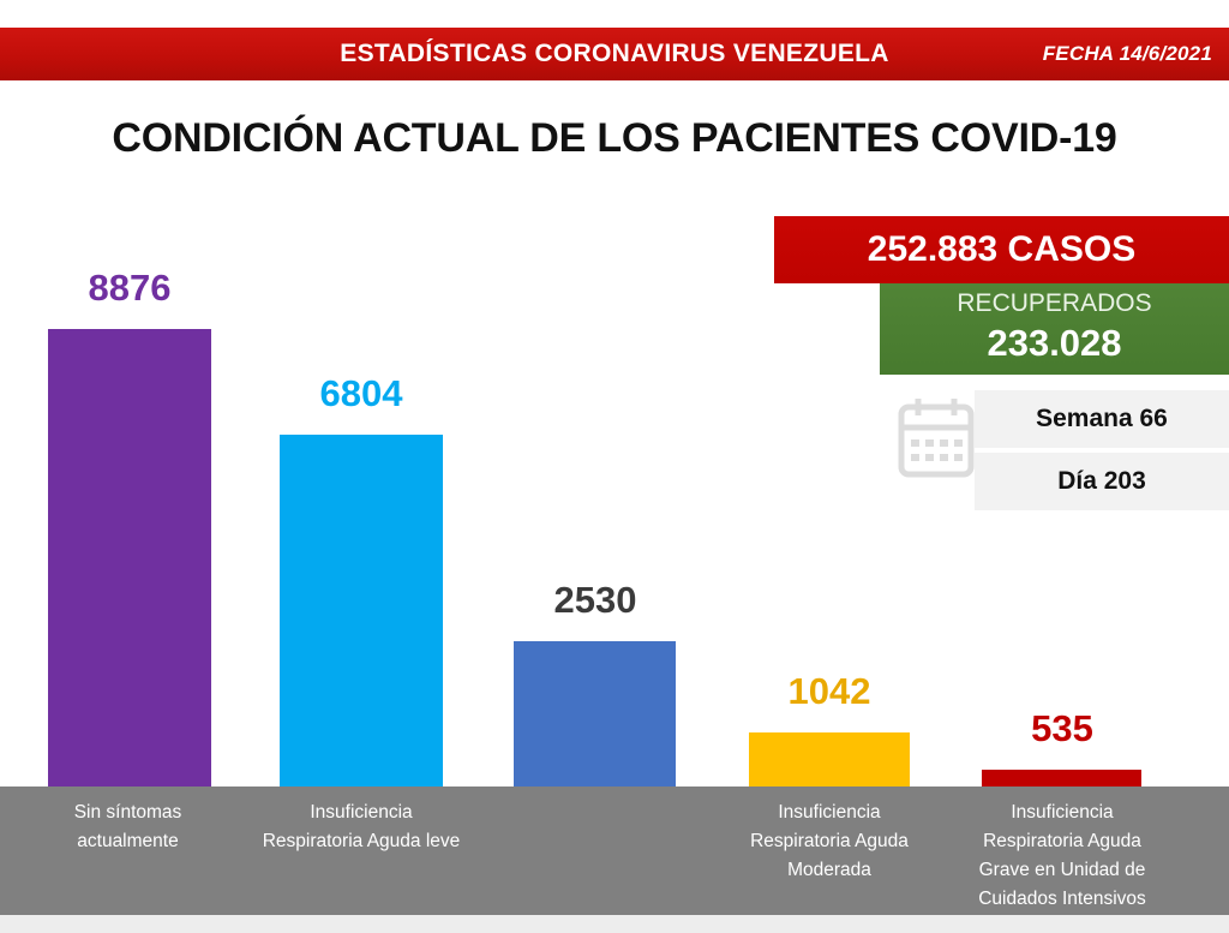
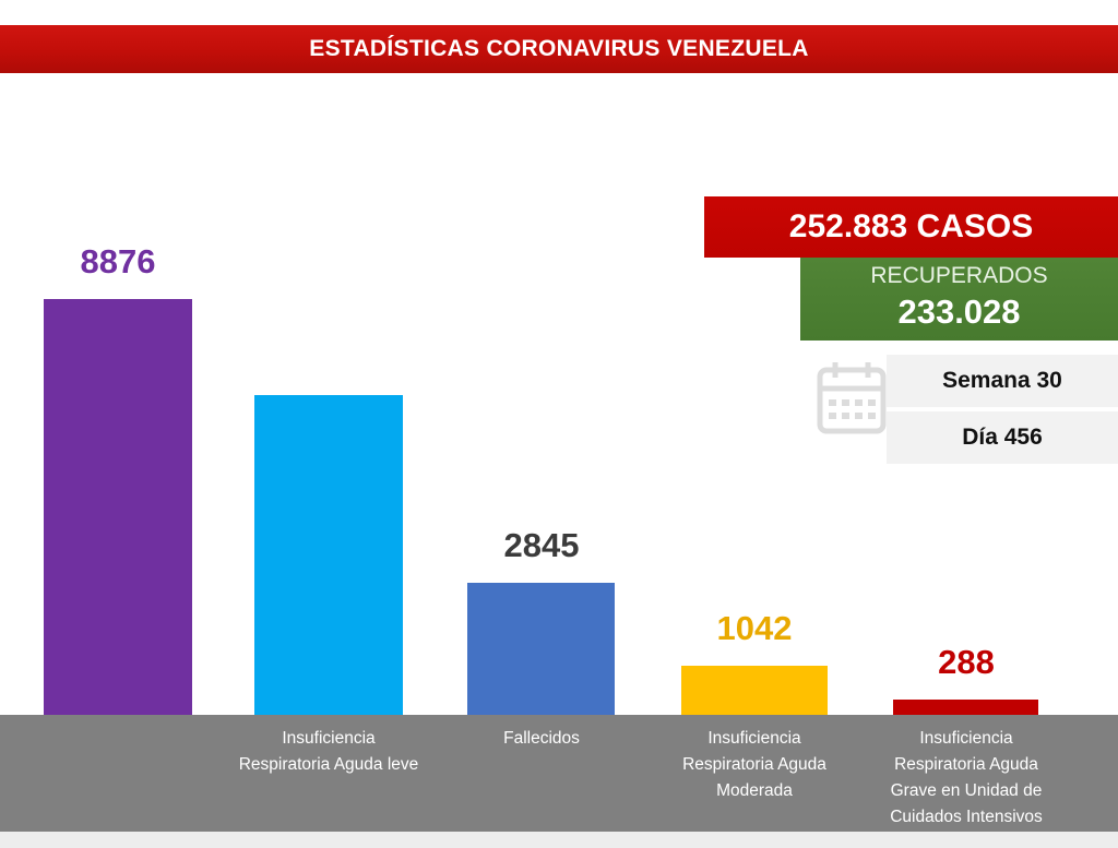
  ESTADÍSTICAS CORONAVIRUS VENEZUELA
- FECHA 14/6/2021
- CONDICIÓN ACTUAL DE LOS PACIENTES COVID-19
  252.883 CASOS
  RECUPERADOS
  233.028
- Semana 66
+ Semana 30
- Día 203
+ Día 456
  8876
- 6804
- 2530
+ 2845
  1042
- 535
+ 288
- Sin síntomas
- actualmente
  Insuficiencia
  Respiratoria Aguda leve
+ Fallecidos
  Insuficiencia
  Respiratoria Aguda
  Moderada
  Insuficiencia
  Respiratoria Aguda
  Grave en Unidad de
  Cuidados Intensivos
